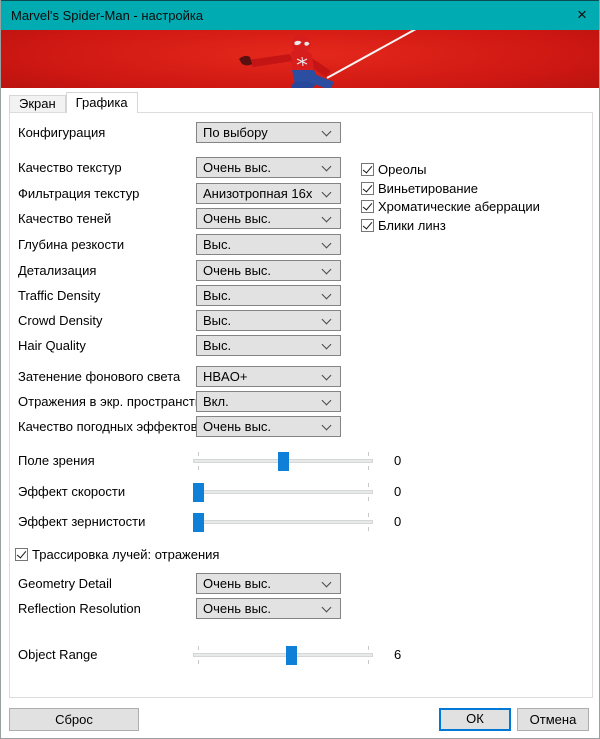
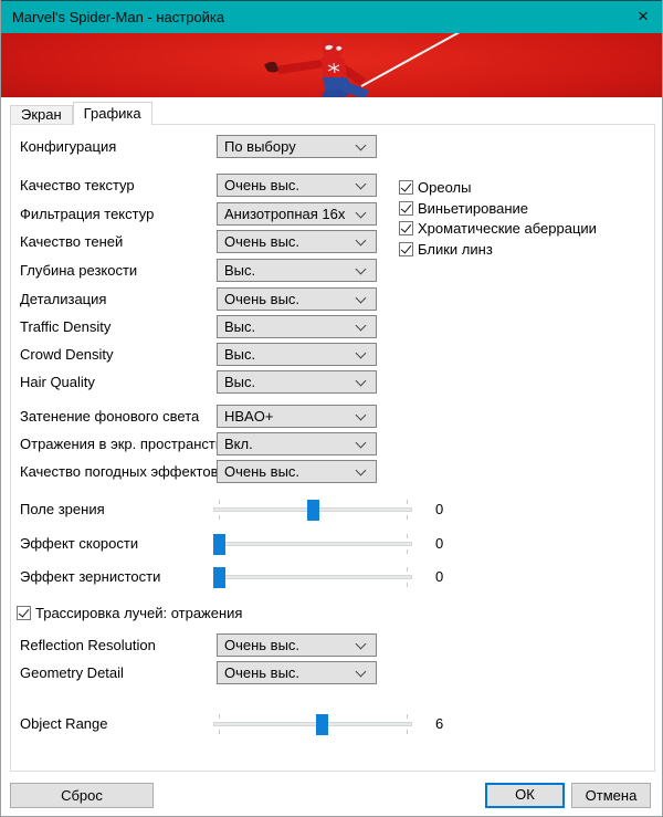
  Marvel's Spider-Man - настройка
  ×
  Экран
  Графика
  Трассировка лучей: отражения
  Сброс
  ОК
  Отмена
  Конфигурация
  По выбору
  Качество текстур
  Очень выс.
  Фильтрация текстур
  Анизотропная 16x
  Качество теней
  Очень выс.
  Глубина резкости
  Выс.
  Детализация
  Очень выс.
  Traffic Density
  Выс.
  Crowd Density
  Выс.
  Hair Quality
  Выс.
  Затенение фонового света
  HBAO+
  Отражения в экр. пространст
  Вкл.
  Качество погодных эффектов
  Очень выс.
- Geometry Detail
+ Reflection Resolution
  Очень выс.
- Reflection Resolution
+ Geometry Detail
  Очень выс.
  Ореолы
  Виньетирование
  Хроматические аберрации
  Блики линз
  Поле зрения
  0
  Эффект скорости
  0
  Эффект зернистости
  0
  Object Range
  6
